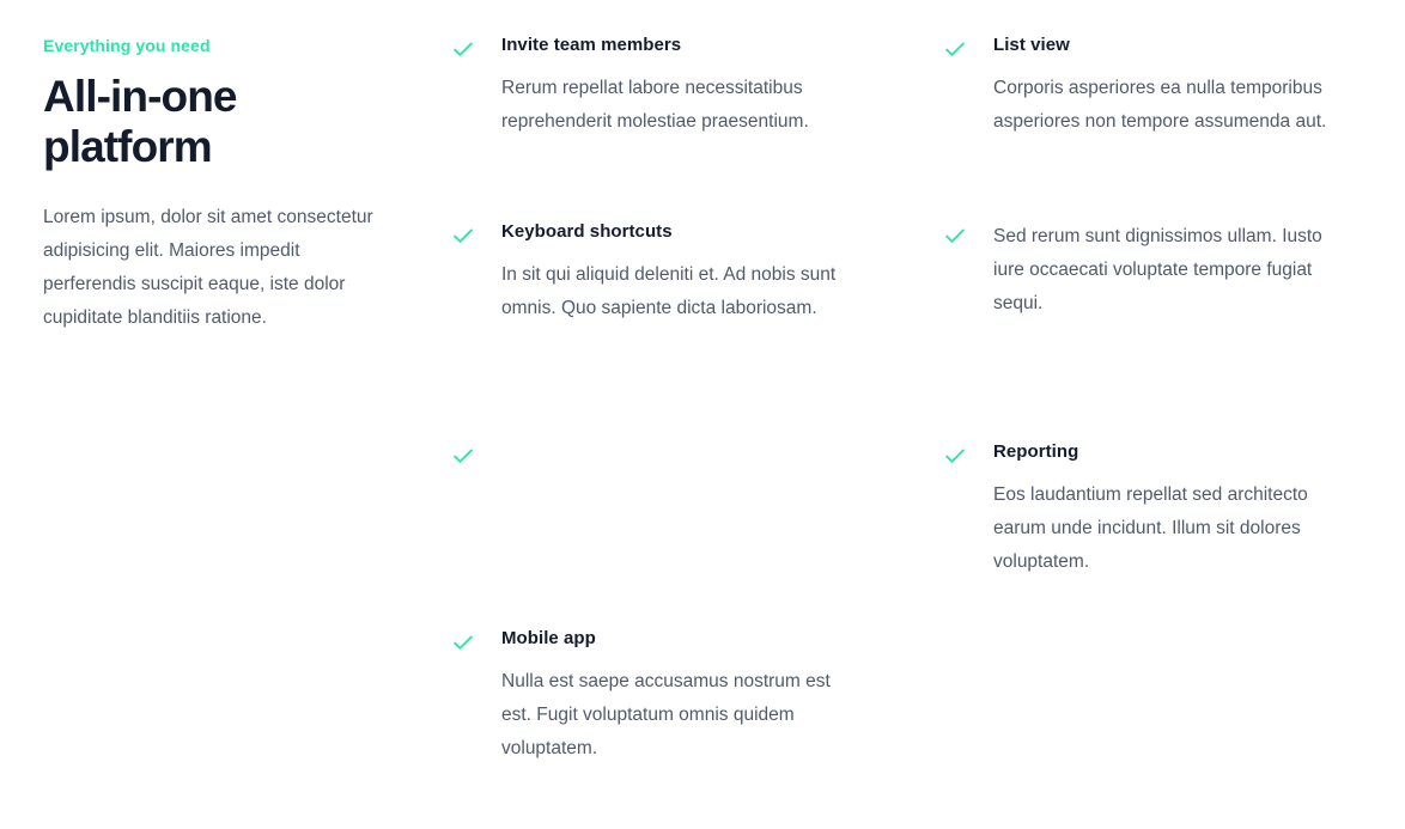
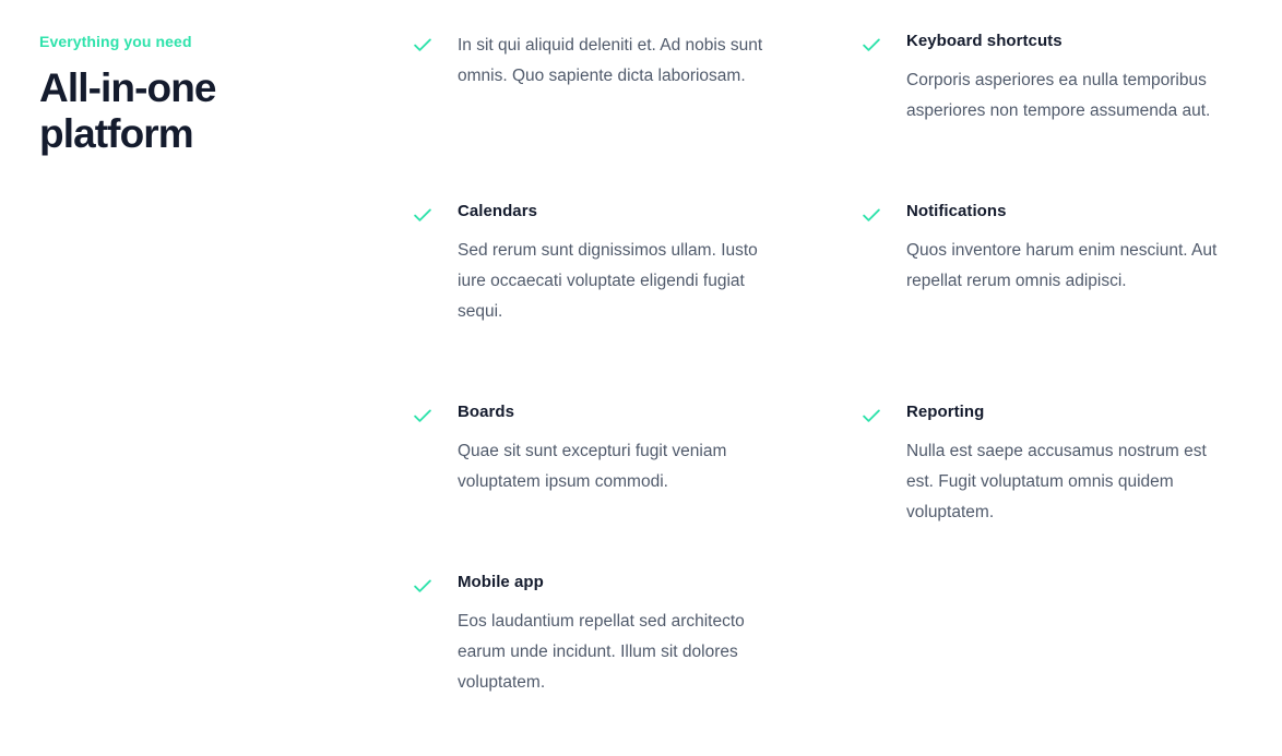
  Everything you need
  All-in-one platform
- Lorem ipsum, dolor sit amet consectetur adipisicing elit. Maiores impedit perferendis suscipit eaque, iste dolor cupiditate blanditiis ratione.
- Invite team members
- Rerum repellat labore necessitatibus reprehenderit molestiae praesentium.
- List view
- Corporis asperiores ea nulla temporibus asperiores non tempore assumenda aut.
+ In sit qui aliquid deleniti et. Ad nobis sunt omnis. Quo sapiente dicta laboriosam.
  Keyboard shortcuts
- In sit qui aliquid deleniti et. Ad nobis sunt omnis. Quo sapiente dicta laboriosam.
+ Corporis asperiores ea nulla temporibus asperiores non tempore assumenda aut.
+ Calendars
- Sed rerum sunt dignissimos ullam. Iusto iure occaecati voluptate tempore fugiat sequi.
+ Sed rerum sunt dignissimos ullam. Iusto iure occaecati voluptate eligendi fugiat sequi.
+ Notifications
+ Quos inventore harum enim nesciunt. Aut repellat rerum omnis adipisci.
+ Boards
+ Quae sit sunt excepturi fugit veniam voluptatem ipsum commodi.
  Reporting
- Eos laudantium repellat sed architecto earum unde incidunt. Illum sit dolores voluptatem.
+ Nulla est saepe accusamus nostrum est est. Fugit voluptatum omnis quidem voluptatem.
  Mobile app
- Nulla est saepe accusamus nostrum est est. Fugit voluptatum omnis quidem voluptatem.
+ Eos laudantium repellat sed architecto earum unde incidunt. Illum sit dolores voluptatem.
